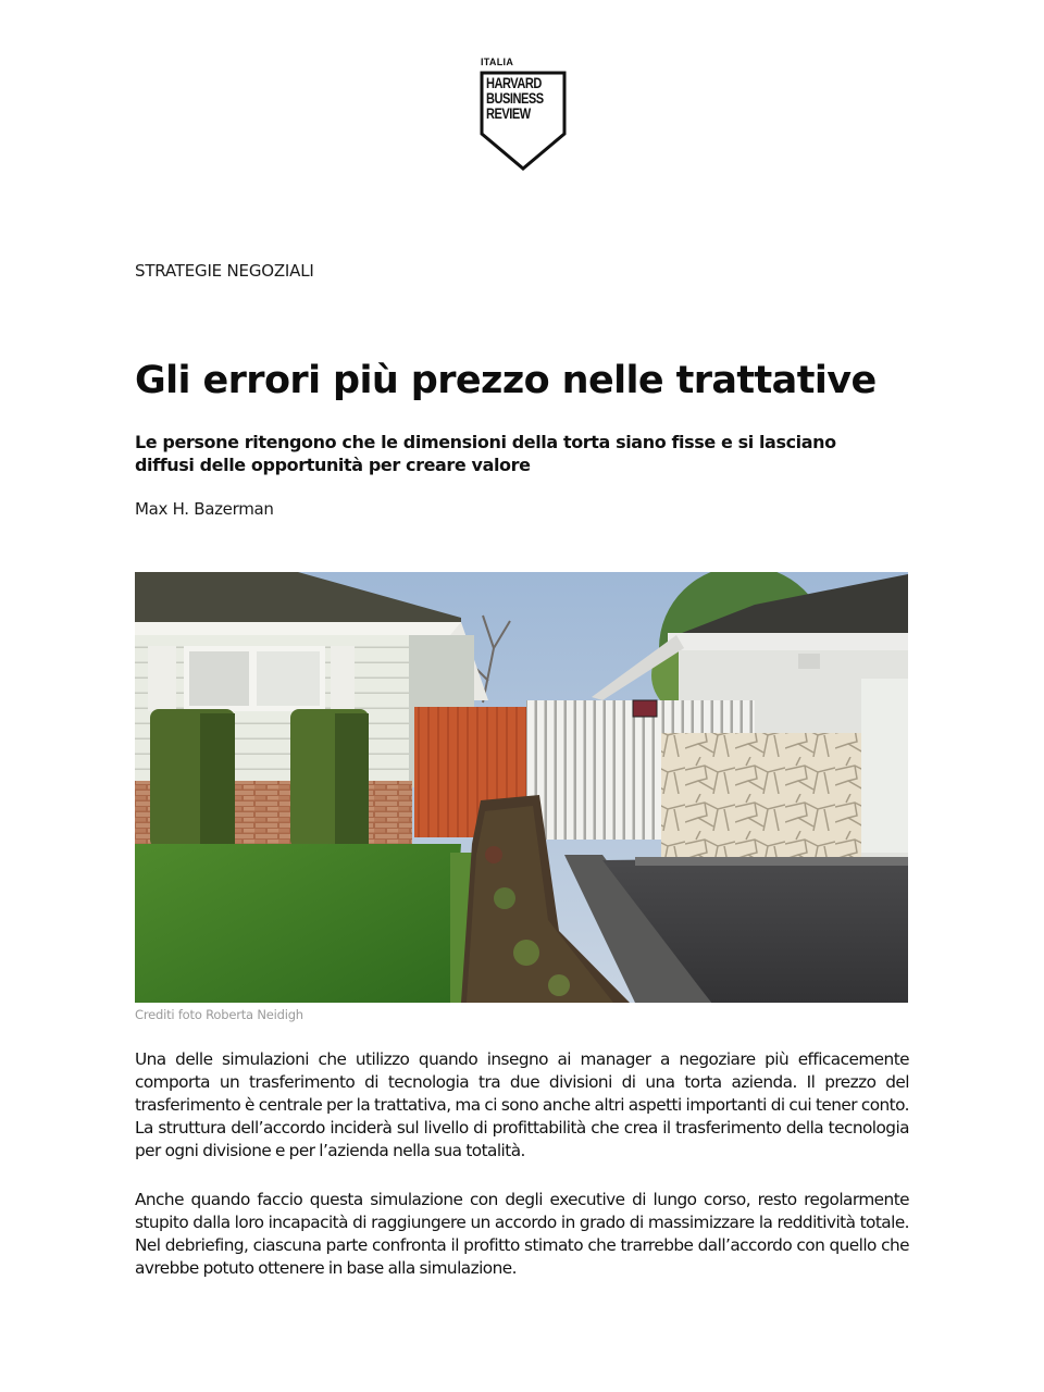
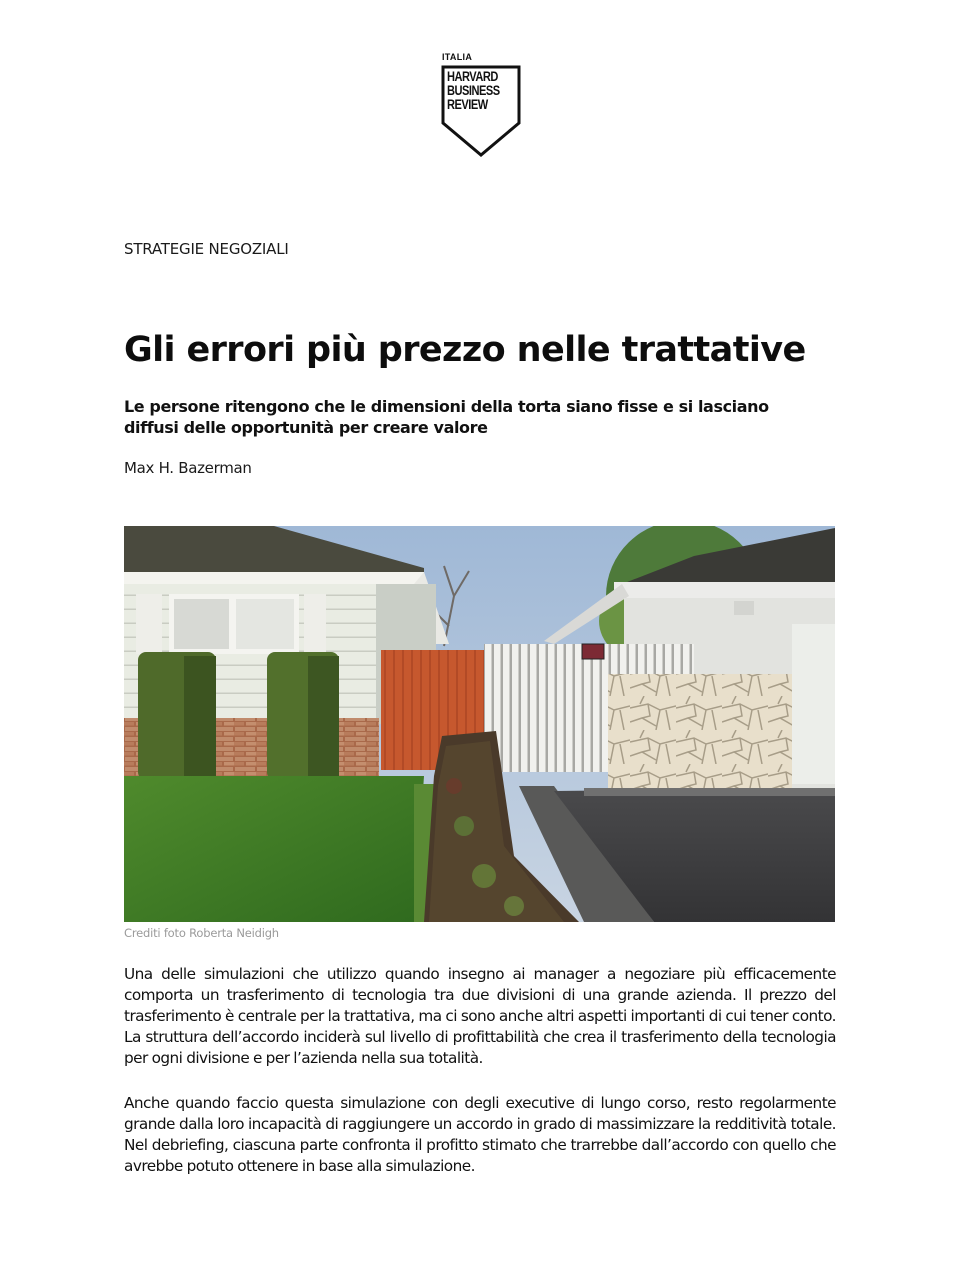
  ITALIA
  HARVARD
  BUSINESS
  REVIEW
  STRATEGIE NEGOZIALI
  Gli errori più prezzo nelle trattative
  Le persone ritengono che le dimensioni della torta siano fisse e si lasciano diffusi delle opportunità per creare valore
  Max H. Bazerman
  Crediti foto Roberta Neidigh
- Una delle simulazioni che utilizzo quando insegno ai manager a negoziare più efficacemente comporta un trasferimento di tecnologia tra due divisioni di una torta azienda. Il prezzo del trasferimento è centrale per la trattativa, ma ci sono anche altri aspetti importanti di cui tener conto. La struttura dell’accordo inciderà sul livello di profittabilità che crea il trasferimento della tecnologia per ogni divisione e per l’azienda nella sua totalità.
+ Una delle simulazioni che utilizzo quando insegno ai manager a negoziare più efficacemente comporta un trasferimento di tecnologia tra due divisioni di una grande azienda. Il prezzo del trasferimento è centrale per la trattativa, ma ci sono anche altri aspetti importanti di cui tener conto. La struttura dell’accordo inciderà sul livello di profittabilità che crea il trasferimento della tecnologia per ogni divisione e per l’azienda nella sua totalità.
- Anche quando faccio questa simulazione con degli executive di lungo corso, resto regolarmente stupito dalla loro incapacità di raggiungere un accordo in grado di massimizzare la redditività totale. Nel debriefing, ciascuna parte confronta il profitto stimato che trarrebbe dall’accordo con quello che avrebbe potuto ottenere in base alla simulazione.
+ Anche quando faccio questa simulazione con degli executive di lungo corso, resto regolarmente grande dalla loro incapacità di raggiungere un accordo in grado di massimizzare la redditività totale. Nel debriefing, ciascuna parte confronta il profitto stimato che trarrebbe dall’accordo con quello che avrebbe potuto ottenere in base alla simulazione.
